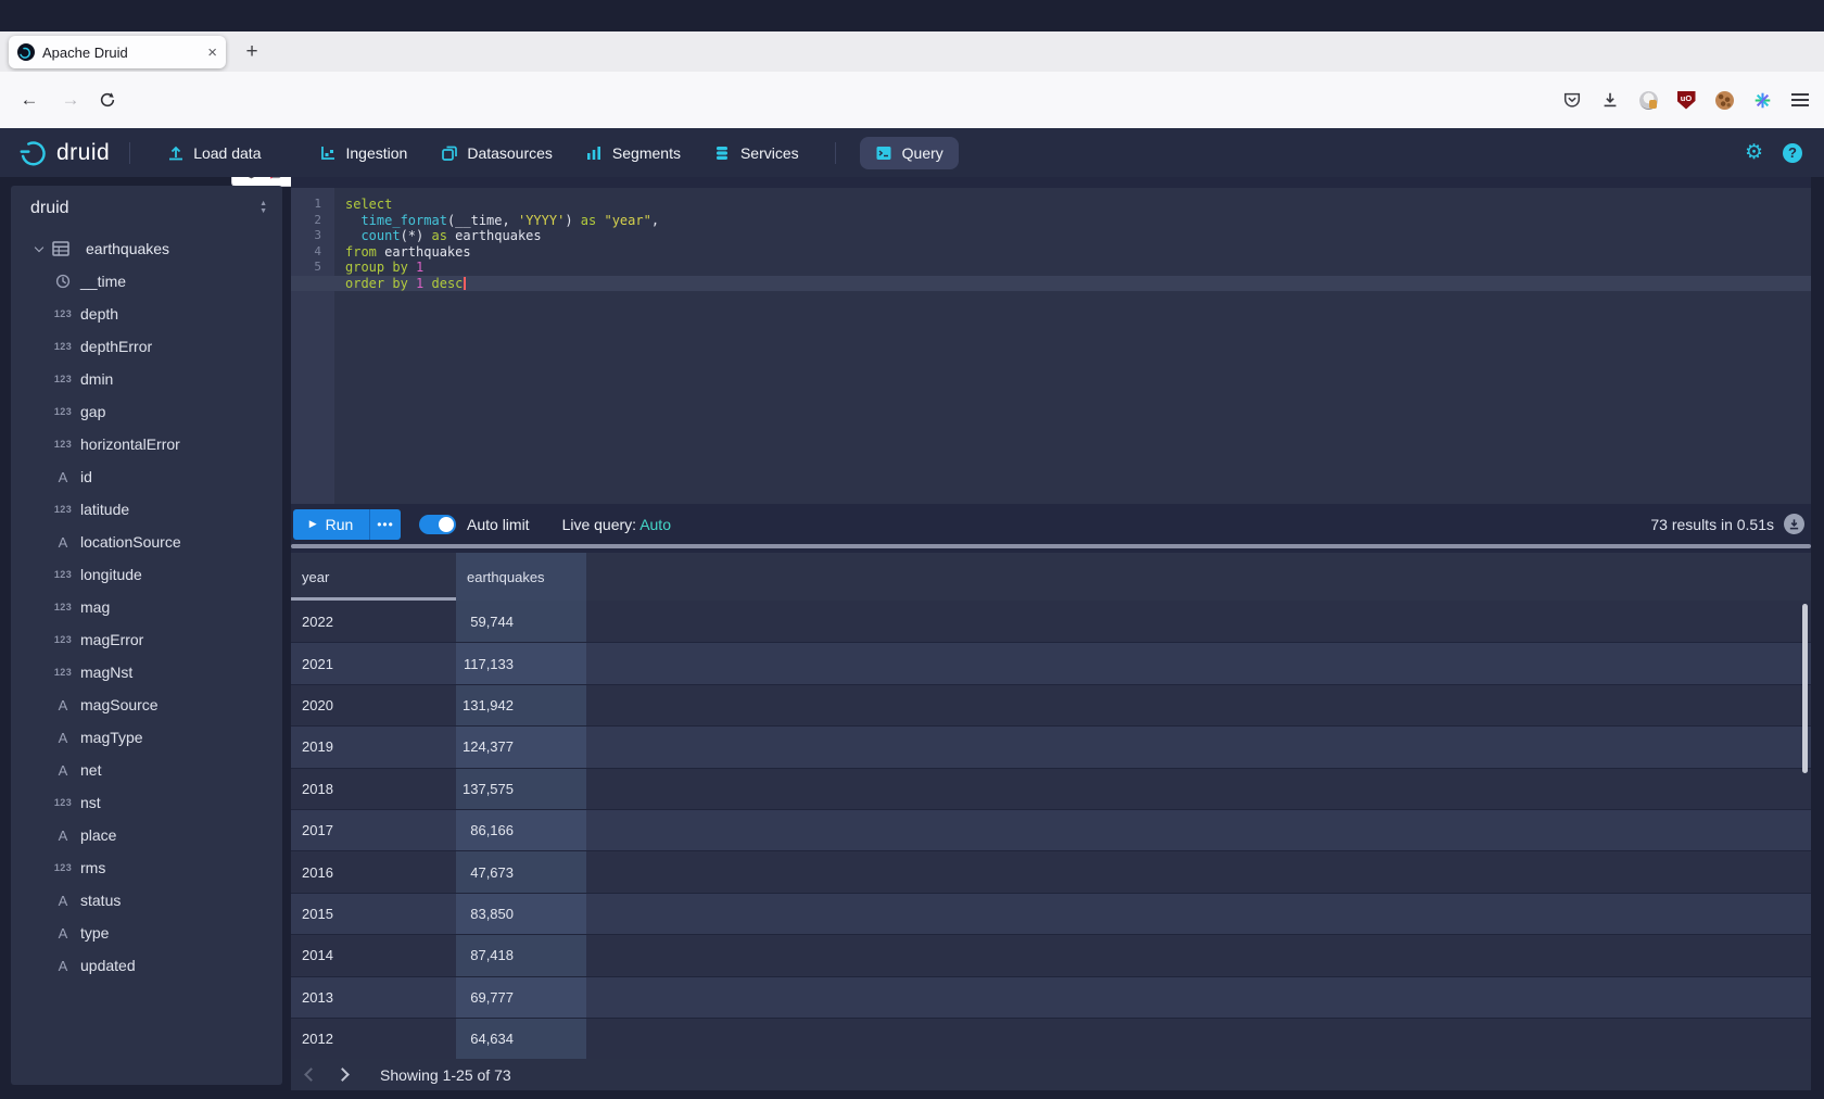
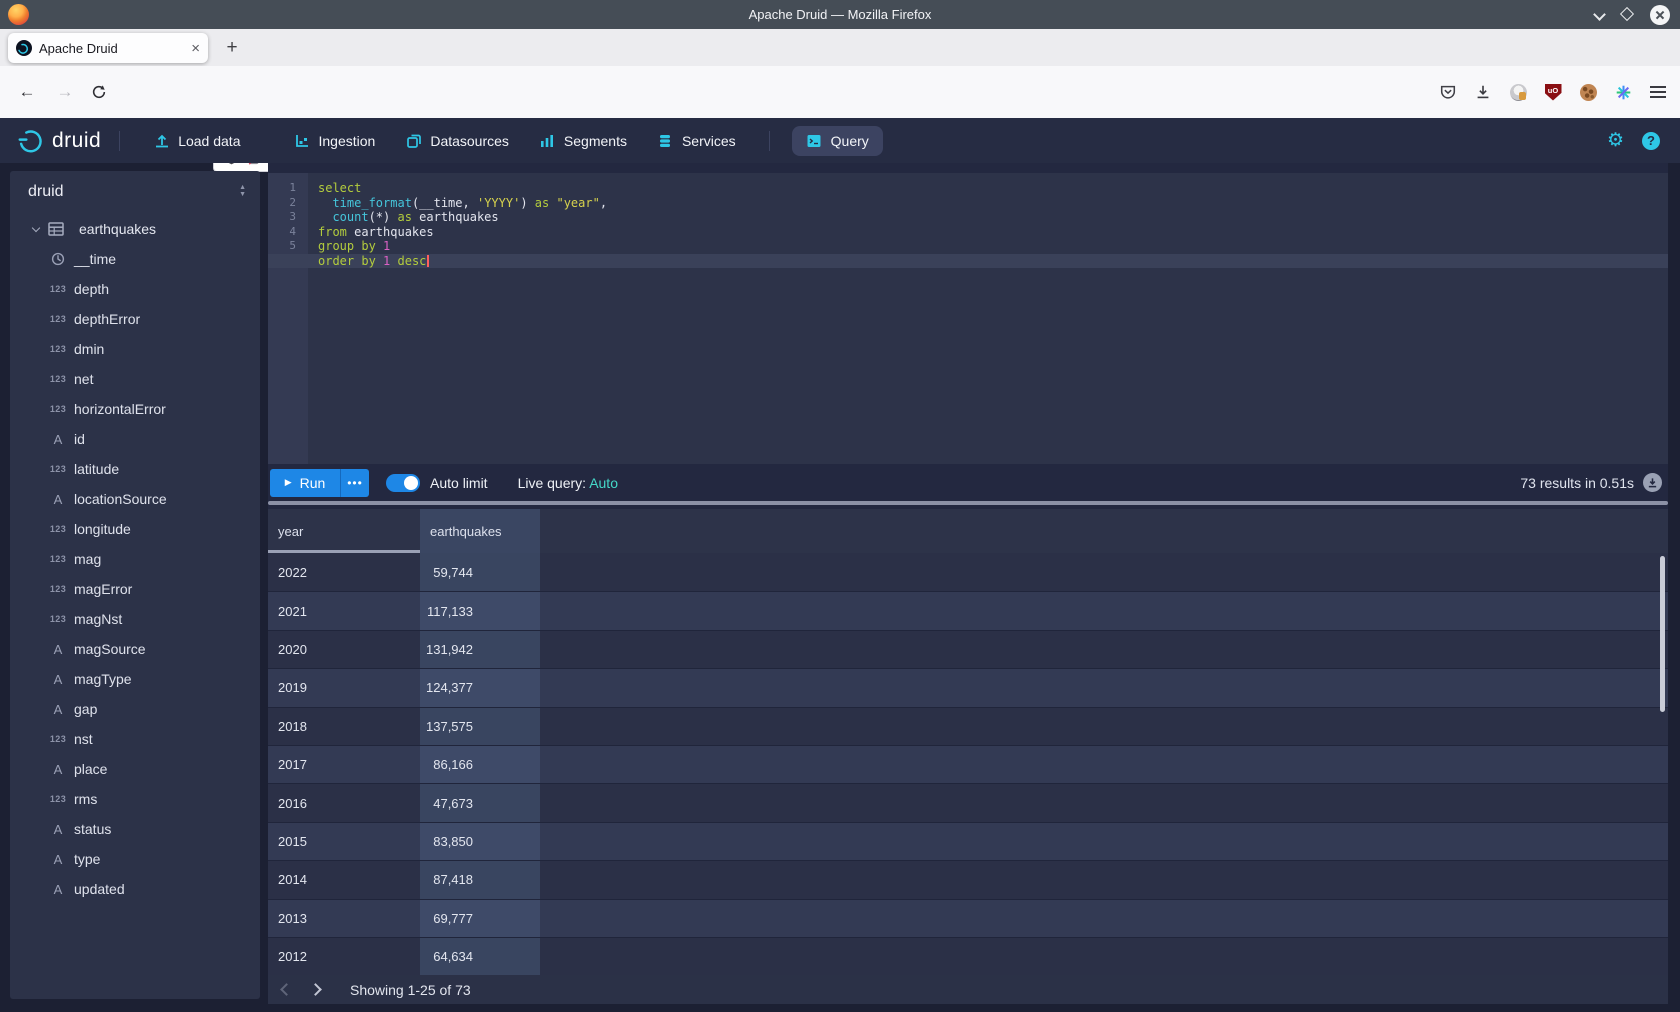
+ Apache Druid — Mozilla Firefox
  Apache Druid
  ×
  +
  ←
  →
  uO
  druid
  Load data
  Ingestion
  Datasources
  Segments
  Services
  Query
  ⚙
  ?
  druid
  earthquakes
  __time
  123
  depth
  123
  depthError
  123
  dmin
  123
- gap
+ net
  123
  horizontalError
  A
  id
  123
  latitude
  A
  locationSource
  123
  longitude
  123
  mag
  123
  magError
  123
  magNst
  A
  magSource
  A
  magType
  A
- net
+ gap
  123
  nst
  A
  place
  123
  rms
  A
  status
  A
  type
  A
  updated
  1
  2
  3
  4
  5
  select
  time_format(__time, 'YYYY') as "year",
  count(*) as earthquakes
  from earthquakes
  group by 1
  order by 1 desc
  ▶
  Run
  •••
  Auto limit
  Live query: Auto
  73 results in 0.51s
  year
  earthquakes
  2022
  59,744
  2021
  117,133
  2020
  131,942
  2019
  124,377
  2018
  137,575
  2017
  86,166
  2016
  47,673
  2015
  83,850
  2014
  87,418
  2013
  69,777
  2012
  64,634
  Showing 1-25 of 73
